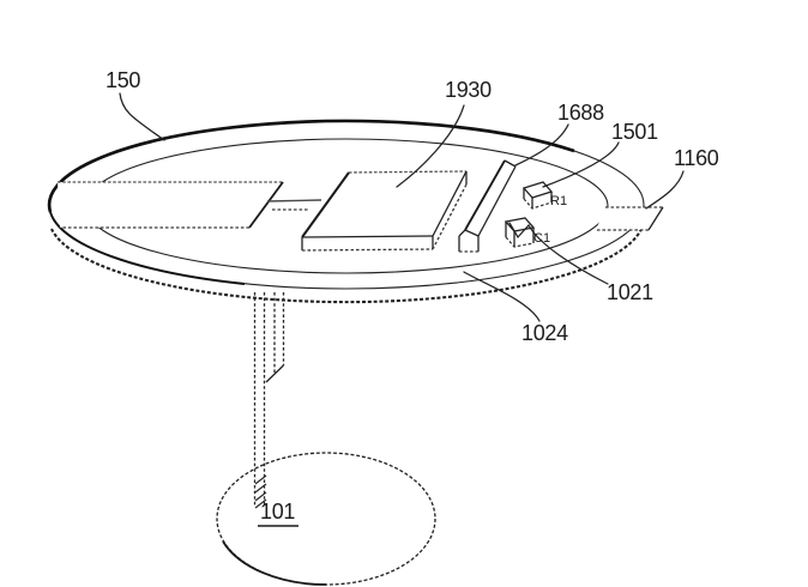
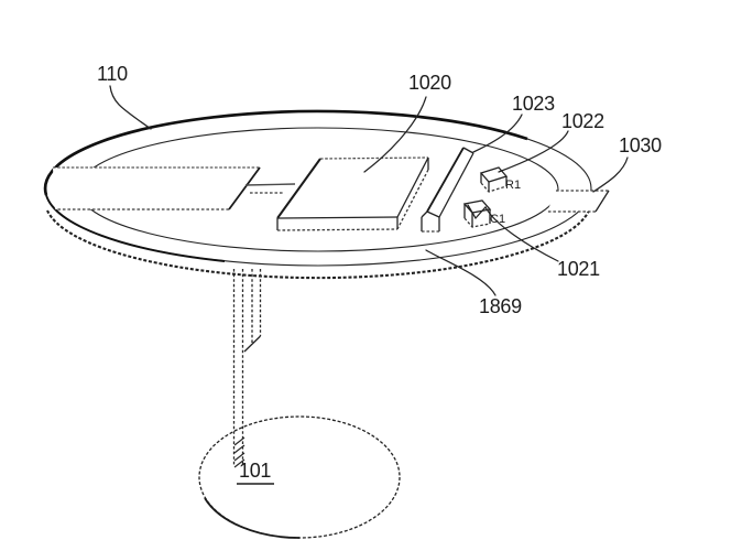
- 150
+ 110
- 1930
+ 1020
- 1688
+ 1023
- 1501
+ 1022
- 1160
+ 1030
  1021
- 1024
+ 1869
  101
  R1
  C1
